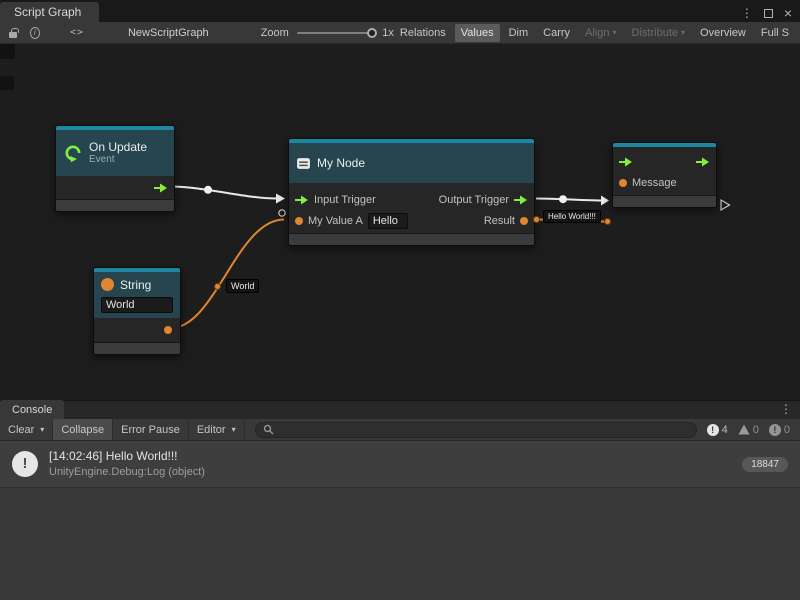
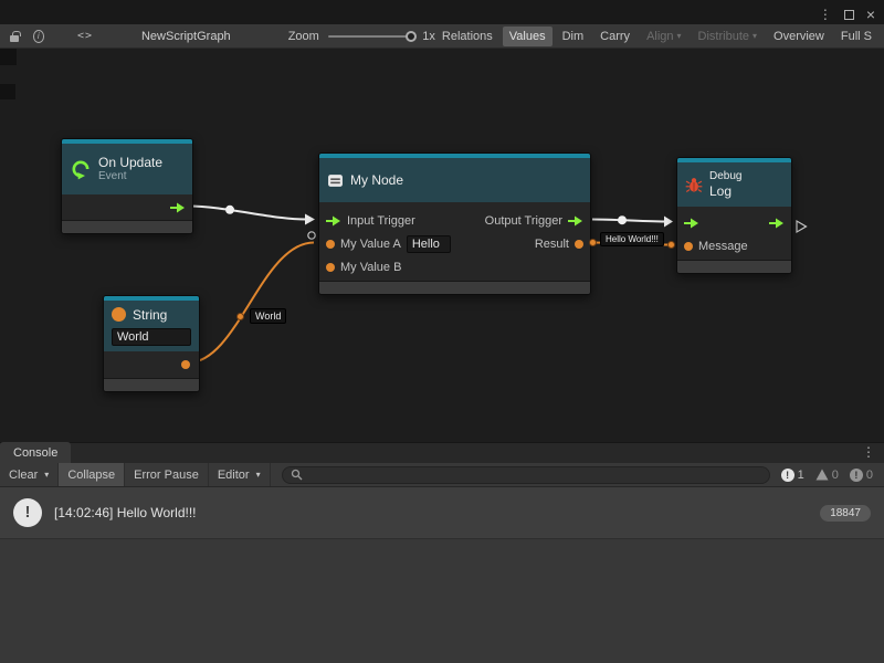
- Script Graph
  ⋮
  ×
  i
  <>
  NewScriptGraph
  Zoom
  1x
  Relations
  Values
  Dim
  Carry
  Align
  ▾
  Distribute
  ▾
  Overview
  Full S
  On Update
  Event
  My Node
  Input Trigger
  Output Trigger
  My Value A
  Hello
  Result
+ My Value B
  String
  World
+ Debug
+ Log
  Message
  World
  Hello World!!!
  Console
  ⋮
  Clear
  ▾
  Collapse
  Error Pause
  Editor
  ▾
  !
- 4
+ 1
  0
  !
  0
  !
  [14:02:46] Hello World!!!
- UnityEngine.Debug:Log (object)
  18847
